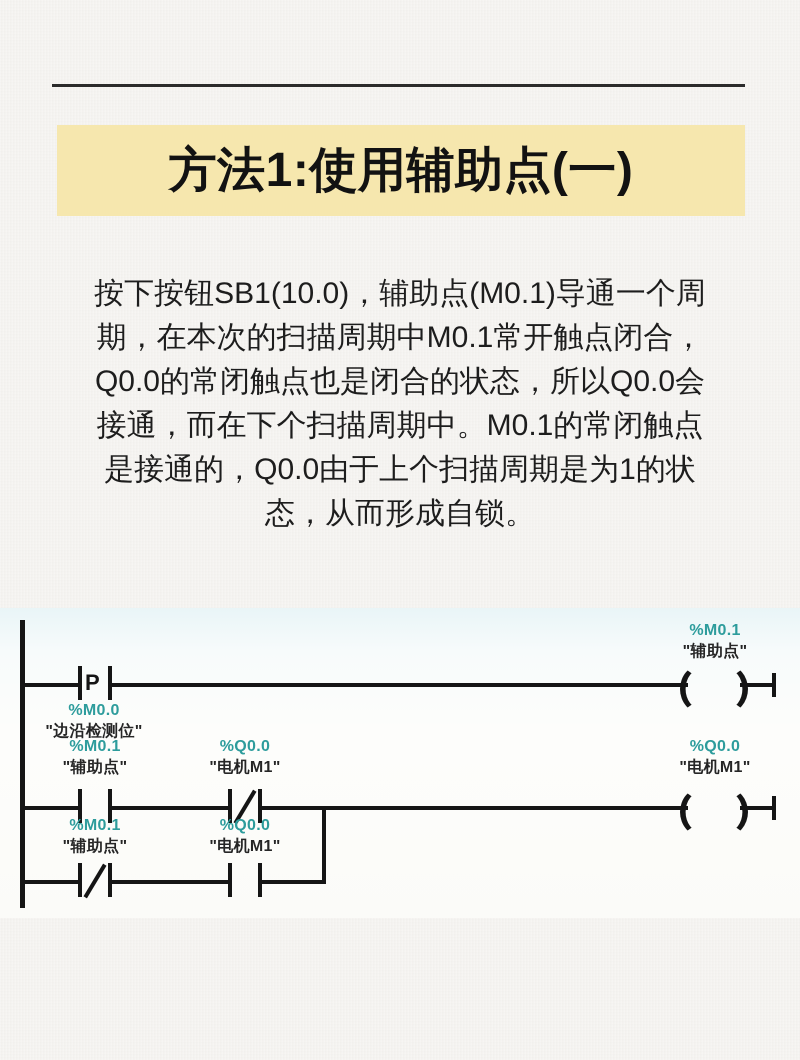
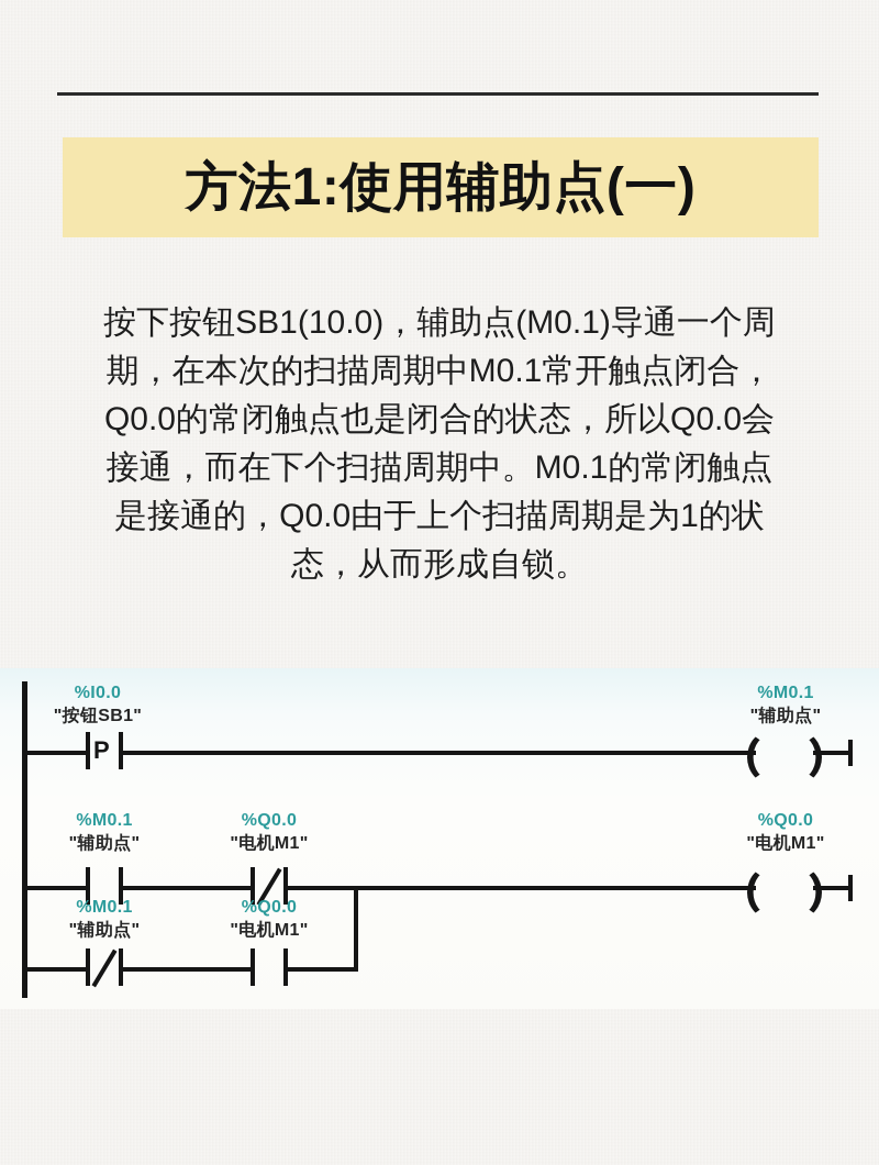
  方法1:使用辅助点(一)
  按下按钮SB1(10.0)，辅助点(M0.1)导通一个周期，在本次的扫描周期中M0.1常开触点闭合，Q0.0的常闭触点也是闭合的状态，所以Q0.0会接通，而在下个扫描周期中。M0.1的常闭触点是接通的，Q0.0由于上个扫描周期是为1的状态，从而形成自锁。
+ %I0.0
+ "按钮SB1"
  P
- %M0.0
- "边沿检测位"
  %M0.1
  "辅助点"
  %M0.1
  "辅助点"
  %Q0.0
  "电机M1"
  %Q0.0
  "电机M1"
  %M0.1
  "辅助点"
  %Q0.0
  "电机M1"
